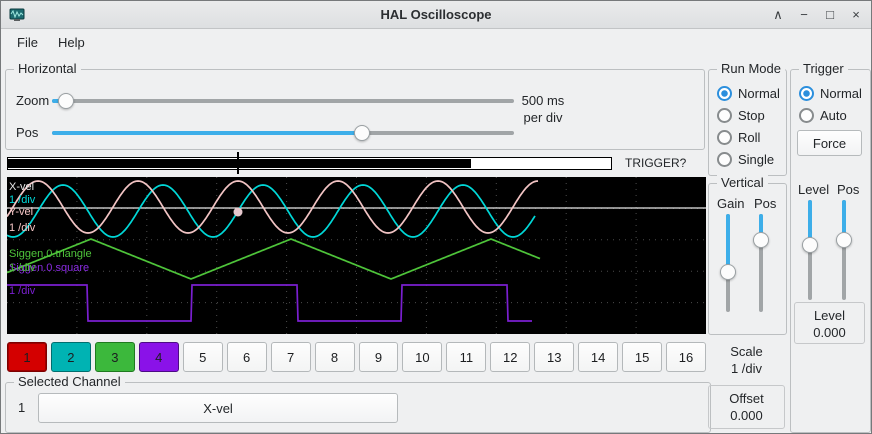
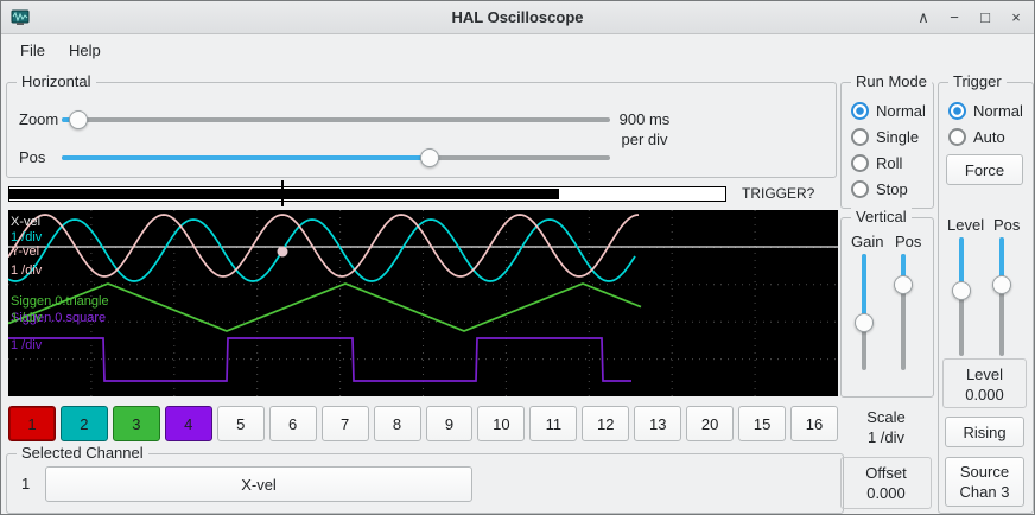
  HAL Oscilloscope
  ∧
  −
  □
  ×
  File
  Help
  Horizontal
  Zoom
  Pos
- 500 ms
+ 900 ms
  per div
  TRIGGER?
  X-vel
  1 /div
  Y-vel
  1 /div
  Siggen.0.triangle
  Siggen.0.square
  1 /div
  1 /div
  1
  2
  3
  4
  5
  6
  7
  8
  9
  10
  11
  12
  13
- 14
+ 20
  15
  16
  Selected Channel
  1
  X-vel
  Run Mode
  Normal
- Stop
+ Single
  Roll
- Single
+ Stop
  Trigger
  Normal
  Auto
  Force
  Level
  Pos
  Level
  0.000
+ Rising
+ Source
+ Chan 3
  Vertical
  Gain
  Pos
  Scale
  1 /div
  Offset
  0.000
